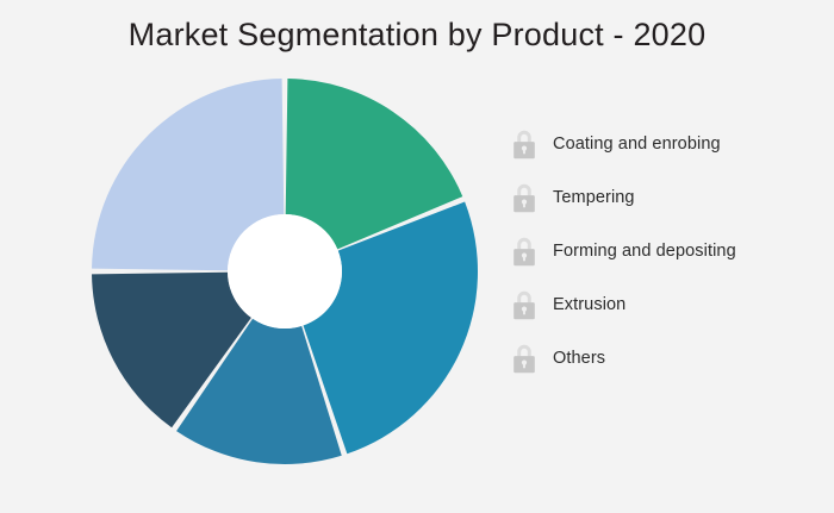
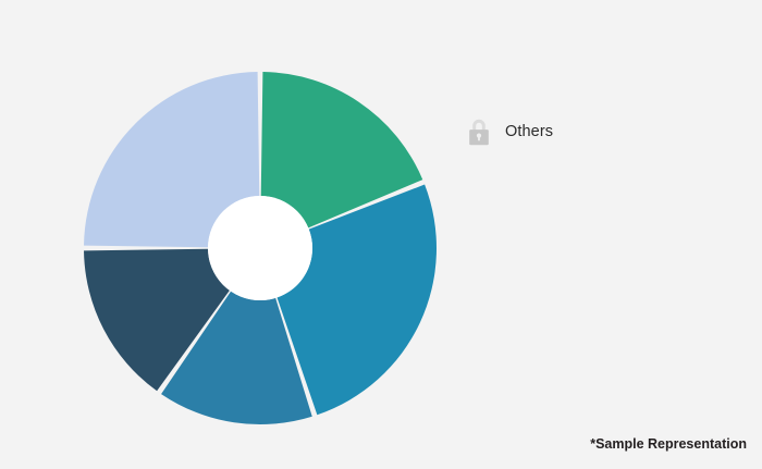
- Market Segmentation by Product - 2020
- Coating and enrobing
- Tempering
- Forming and depositing
- Extrusion
  Others
+ *Sample Representation
